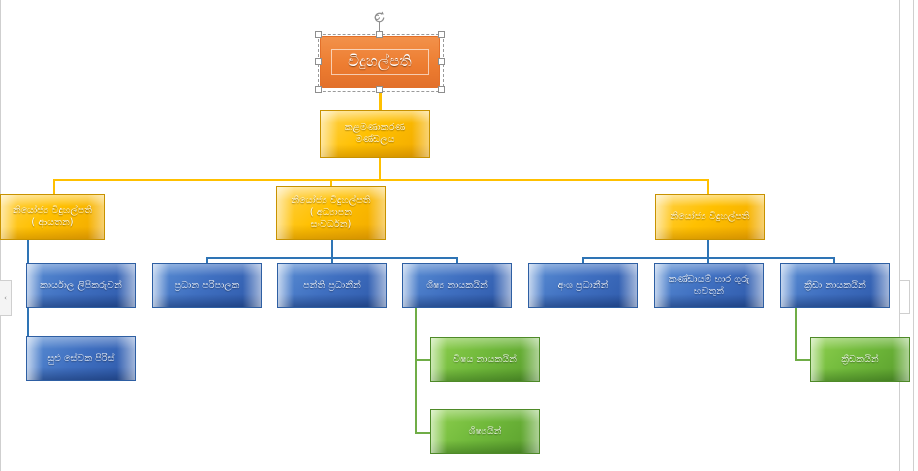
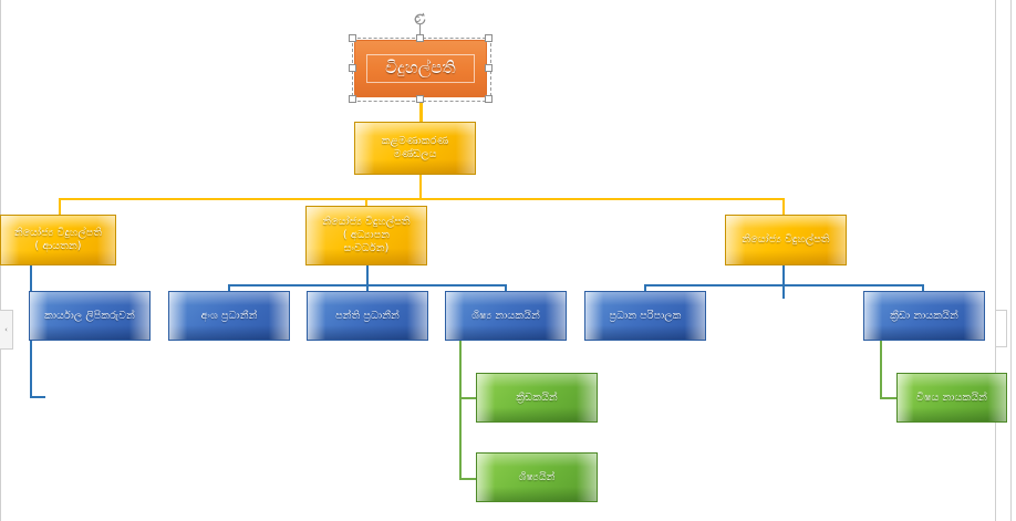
  ‹
  විදුහල්පති
  කළමණාකරණ මණ්ඩලය
  නියෝජ්‍ය විදුහල්පති
  ( ආයතන)
  නියෝජ්‍ය විදුහල්පති
  ( අධ්‍යාපන
  සංවර්ධන)
  නියෝජ්‍ය විදුහල්පති
  කාර්යාල ලිපිකරුවන්
- ප්‍රධාන පරිපාලක
+ අංශ ප්‍රධානීන්
  පන්ති ප්‍රධානීන්
  ශිෂ්‍ය නායකයින්
- අංශ ප්‍රධානීන්
+ ප්‍රධාන පරිපාලක
- කණ්ඩායම් භාර ගුරු
- භවතුන්
  ක්‍රීඩා නායකයින්
- සුළු සේවක පිරිස්
- විෂය නායකයින්
+ ක්‍රීඩකයින්
  ශිෂ්‍යයින්
- ක්‍රීඩකයින්
+ විෂය නායකයින්
